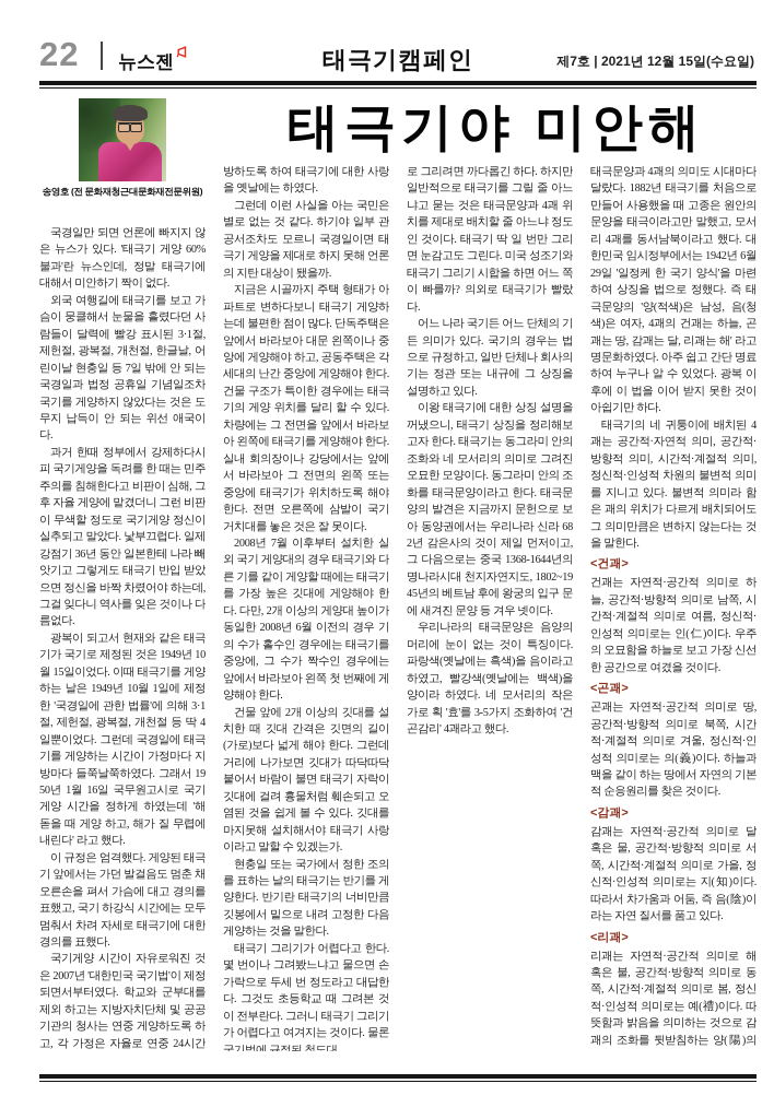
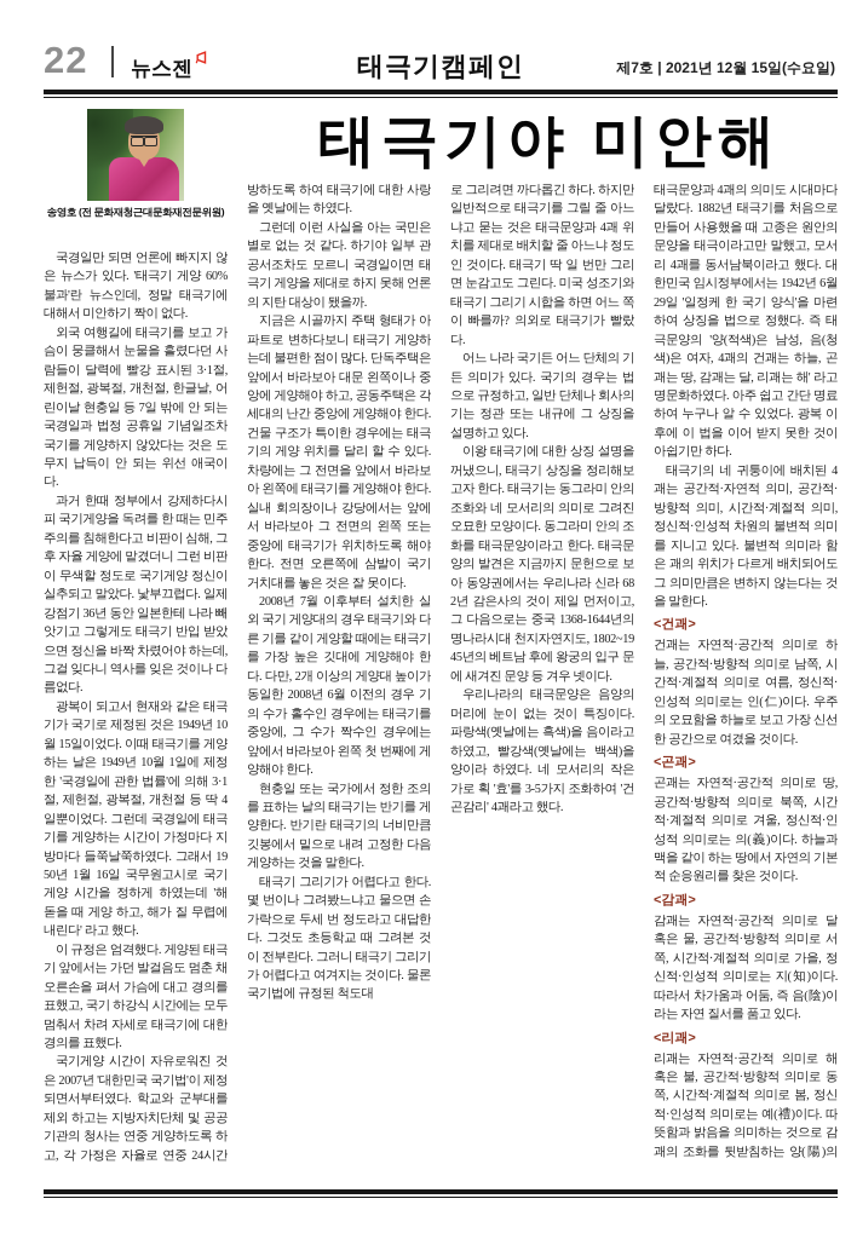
  22
  뉴스젠
  태극기캠페인
  제7호 | 2021년 12월 15일(수요일)
  태극기야 미안해
  송영호 (전 문화재청근대문화재전문위원)
  국경일만 되면 언론에 빠지지 않은 뉴스가 있다. '태극기 게양 60% 불과'란 뉴스인데, 정말 태극기에 대해서 미안하기 짝이 없다.
  외국 여행길에 태극기를 보고 가슴이 뭉클해서 눈물을 흘렸다던 사람들이 달력에 빨강 표시된 3·1절, 제헌절, 광복절, 개천절, 한글날, 어린이날 현충일 등 7일 밖에 안 되는 국경일과 법정 공휴일 기념일조차 국기를 게양하지 않았다는 것은 도무지 납득이 안 되는 위선 애국이다.
  과거 한때 정부에서 강제하다시피 국기게양을 독려를 한 때는 민주주의를 침해한다고 비판이 심해, 그 후 자율 게양에 맡겼더니 그런 비판이 무색할 정도로 국기게양 정신이 실추되고 말았다. 낯부끄럽다. 일제강점기 36년 동안 일본한테 나라 빼앗기고 그렇게도 태극기 반입 받았으면 정신을 바짝 차렸어야 하는데, 그걸 잊다니 역사를 잊은 것이나 다름없다.
  광복이 되고서 현재와 같은 태극기가 국기로 제정된 것은 1949년 10월 15일이었다. 이때 태극기를 게양하는 날은 1949년 10월 1일에 제정한 '국경일에 관한 법률'에 의해 3·1절, 제헌절, 광복절, 개천절 등 딱 4일뿐이었다. 그런데 국경일에 태극기를 게양하는 시간이 가정마다 지방마다 들쭉날쭉하였다. 그래서 1950년 1월 16일 국무원고시로 국기게양 시간을 정하게 하였는데 '해 돋을 때 게양 하고, 해가 질 무렵에 내린다' 라고 했다.
  이 규정은 엄격했다. 게양된 태극기 앞에서는 가던 발걸음도 멈춘 채 오른손을 펴서 가슴에 대고 경의를 표했고, 국기 하강식 시간에는 모두 멈춰서 차려 자세로 태극기에 대한 경의를 표했다.
  국기게양 시간이 자유로워진 것은 2007년 '대한민국 국기법'이 제정되면서부터였다. 학교와 군부대를 제외 하고는 지방자치단체 및 공공기관의 청사는 연중 게양하도록 하고, 각 가정은 자율로 연중 24시간
  방하도록 하여 태극기에 대한 사랑을 옛날에는 하였다.
  그런데 이런 사실을 아는 국민은 별로 없는 것 같다. 하기야 일부 관공서조차도 모르니 국경일이면 태극기 게양을 제대로 하지 못해 언론의 지탄 대상이 됐을까.
  지금은 시골까지 주택 형태가 아파트로 변하다보니 태극기 게양하는데 불편한 점이 많다. 단독주택은 앞에서 바라보아 대문 왼쪽이나 중앙에 게양해야 하고, 공동주택은 각 세대의 난간 중앙에 게양해야 한다. 건물 구조가 특이한 경우에는 태극기의 게양 위치를 달리 할 수 있다. 차량에는 그 전면을 앞에서 바라보아 왼쪽에 태극기를 게양해야 한다. 실내 회의장이나 강당에서는 앞에서 바라보아 그 전면의 왼쪽 또는 중앙에 태극기가 위치하도록 해야 한다. 전면 오른쪽에 삼발이 국기 거치대를 놓은 것은 잘 못이다.
  2008년 7월 이후부터 설치한 실외 국기 게양대의 경우 태극기와 다른 기를 같이 게양할 때에는 태극기를 가장 높은 깃대에 게양해야 한다. 다만, 2개 이상의 게양대 높이가 동일한 2008년 6월 이전의 경우 기의 수가 홀수인 경우에는 태극기를 중앙에, 그 수가 짝수인 경우에는 앞에서 바라보아 왼쪽 첫 번째에 게양해야 한다.
- 건물 앞에 2개 이상의 깃대를 설치한 때 깃대 간격은 깃면의 길이(가로)보다 넓게 해야 한다. 그런데 거리에 나가보면 깃대가 따닥따닥 붙어서 바람이 불면 태극기 자락이 깃대에 걸려 흉물처럼 훼손되고 오염된 것을 쉽게 볼 수 있다. 깃대를 마지못해 설치해서야 태극기 사랑이라고 말할 수 있겠는가.
  현충일 또는 국가에서 정한 조의를 표하는 날의 태극기는 반기를 게양한다. 반기란 태극기의 너비만큼 깃봉에서 밑으로 내려 고정한 다음 게양하는 것을 말한다.
  태극기 그리기가 어렵다고 한다. 몇 번이나 그려봤느냐고 물으면 손가락으로 두세 번 정도라고 대답한다. 그것도 초등학교 때 그려본 것이 전부란다. 그러니 태극기 그리기가 어렵다고 여겨지는 것이다. 물론 국기법에 규정된 척도대
  로 그리려면 까다롭긴 하다. 하지만 일반적으로 태극기를 그릴 줄 아느냐고 묻는 것은 태극문양과 4괘 위치를 제대로 배치할 줄 아느냐 정도인 것이다. 태극기 딱 일 번만 그리면 눈감고도 그린다. 미국 성조기와 태극기 그리기 시합을 하면 어느 쪽이 빠를까? 의외로 태극기가 빨랐다.
  어느 나라 국기든 어느 단체의 기든 의미가 있다. 국기의 경우는 법으로 규정하고, 일반 단체나 회사의 기는 정관 또는 내규에 그 상징을 설명하고 있다.
  이왕 태극기에 대한 상징 설명을 꺼냈으니, 태극기 상징을 정리해보고자 한다. 태극기는 동그라미 안의 조화와 네 모서리의 의미로 그려진 오묘한 모양이다. 동그라미 안의 조화를 태극문양이라고 한다. 태극문양의 발견은 지금까지 문헌으로 보아 동양권에서는 우리나라 신라 682년 감은사의 것이 제일 먼저이고, 그 다음으로는 중국 1368-1644년의 명나라시대 천지자연지도, 1802~1945년의 베트남 후에 왕궁의 입구 문에 새겨진 문양 등 겨우 넷이다.
  우리나라의 태극문양은 음양의 머리에 눈이 없는 것이 특징이다. 파랑색(옛날에는 흑색)을 음이라고 하였고, 빨강색(옛날에는 백색)을 양이라 하였다. 네 모서리의 작은 가로 획 '효'를 3-5가지 조화하여 '건곤감리' 4괘라고 했다.
  태극문양과 4괘의 의미도 시대마다 달랐다. 1882년 태극기를 처음으로 만들어 사용했을 때 고종은 원안의 문양을 태극이라고만 말했고, 모서리 4괘를 동서남북이라고 했다. 대한민국 임시정부에서는 1942년 6월 29일 '일정케 한 국기 양식'을 마련하여 상징을 법으로 정했다. 즉 태극문양의 '양(적색)은 남성, 음(청색)은 여자, 4괘의 건괘는 하늘, 곤괘는 땅, 감괘는 달, 리괘는 해' 라고 명문화하였다. 아주 쉽고 간단 명료하여 누구나 알 수 있었다. 광복 이후에 이 법을 이어 받지 못한 것이 아쉽기만 하다.
  태극기의 네 귀퉁이에 배치된 4괘는 공간적·자연적 의미, 공간적·방향적 의미, 시간적·계절적 의미, 정신적·인성적 차원의 불변적 의미를 지니고 있다. 불변적 의미라 함은 괘의 위치가 다르게 배치되어도 그 의미만큼은 변하지 않는다는 것을 말한다.
  <건괘>
  건괘는 자연적·공간적 의미로 하늘, 공간적·방향적 의미로 남쪽, 시간적·계절적 의미로 여름, 정신적·인성적 의미로는 인(仁)이다. 우주의 오묘함을 하늘로 보고 가장 신선한 공간으로 여겼을 것이다.
  <곤괘>
  곤괘는 자연적·공간적 의미로 땅, 공간적·방향적 의미로 북쪽, 시간적·계절적 의미로 겨울, 정신적·인성적 의미로는 의(義)이다. 하늘과 맥을 같이 하는 땅에서 자연의 기본적 순응원리를 찾은 것이다.
  <감괘>
  감괘는 자연적·공간적 의미로 달 혹은 물, 공간적·방향적 의미로 서쪽, 시간적·계절적 의미로 가을, 정신적·인성적 의미로는 지(知)이다. 따라서 차가움과 어둠, 즉 음(陰)이라는 자연 질서를 품고 있다.
  <리괘>
  리괘는 자연적·공간적 의미로 해 혹은 불, 공간적·방향적 의미로 동쪽, 시간적·계절적 의미로 봄, 정신적·인성적 의미로는 예(禮)이다. 따뜻함과 밝음을 의미하는 것으로 감괘의 조화를 뒷받침하는 양(陽)의
